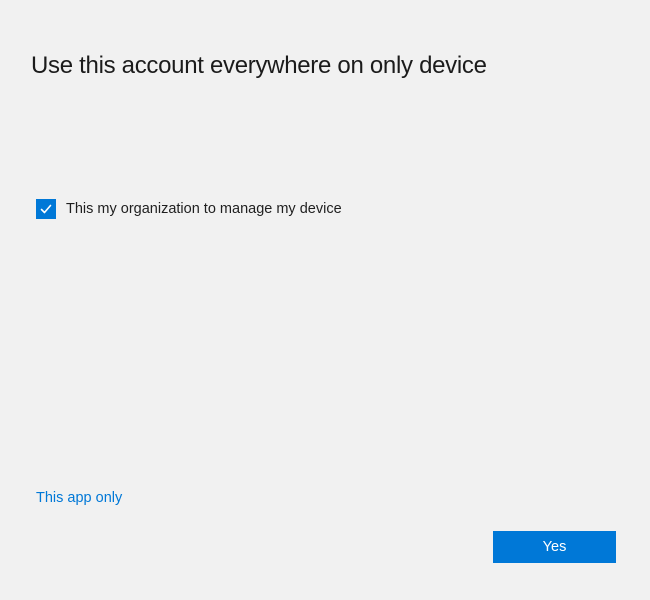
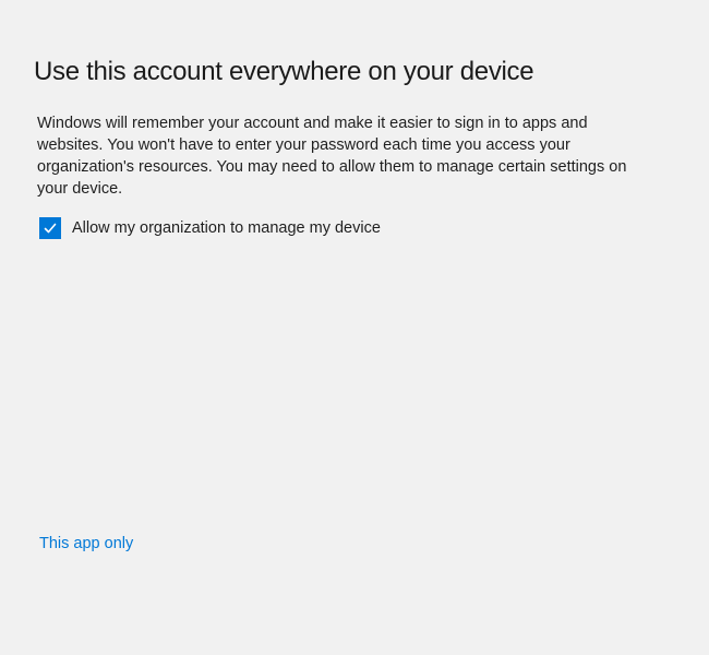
- Use this account everywhere on only device
+ Use this account everywhere on your device
+ Windows will remember your account and make it easier to sign in to apps and
+ websites. You won't have to enter your password each time you access your
+ organization's resources. You may need to allow them to manage certain settings on
+ your device.
- This my organization to manage my device
+ Allow my organization to manage my device
  This app only
- Yes
